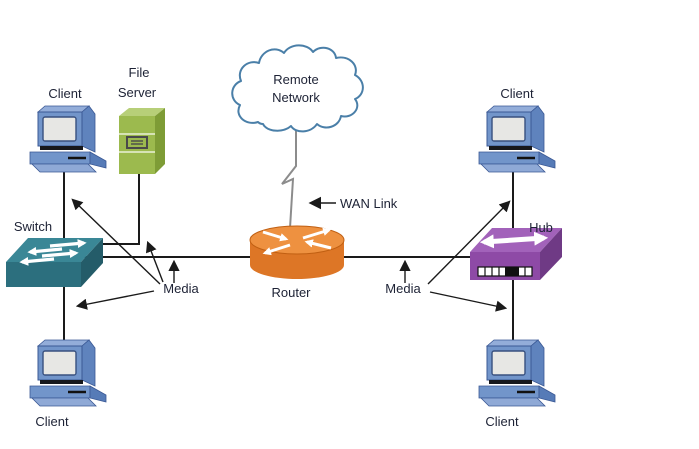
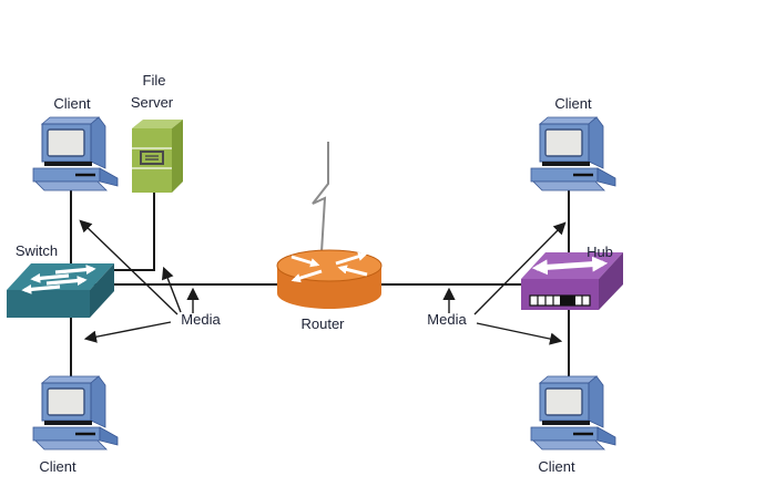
- Remote
- Network
- WAN Link
  Media
  Media
  Switch
  Router
  Hub
  File
  Server
  Client
  Client
  Client
  Client
